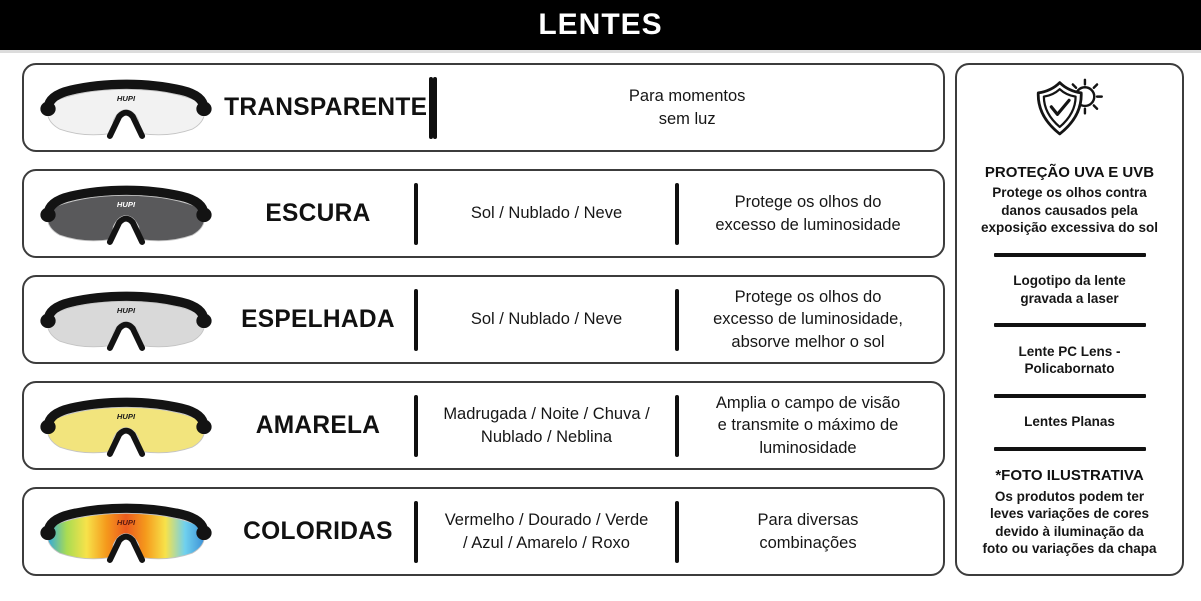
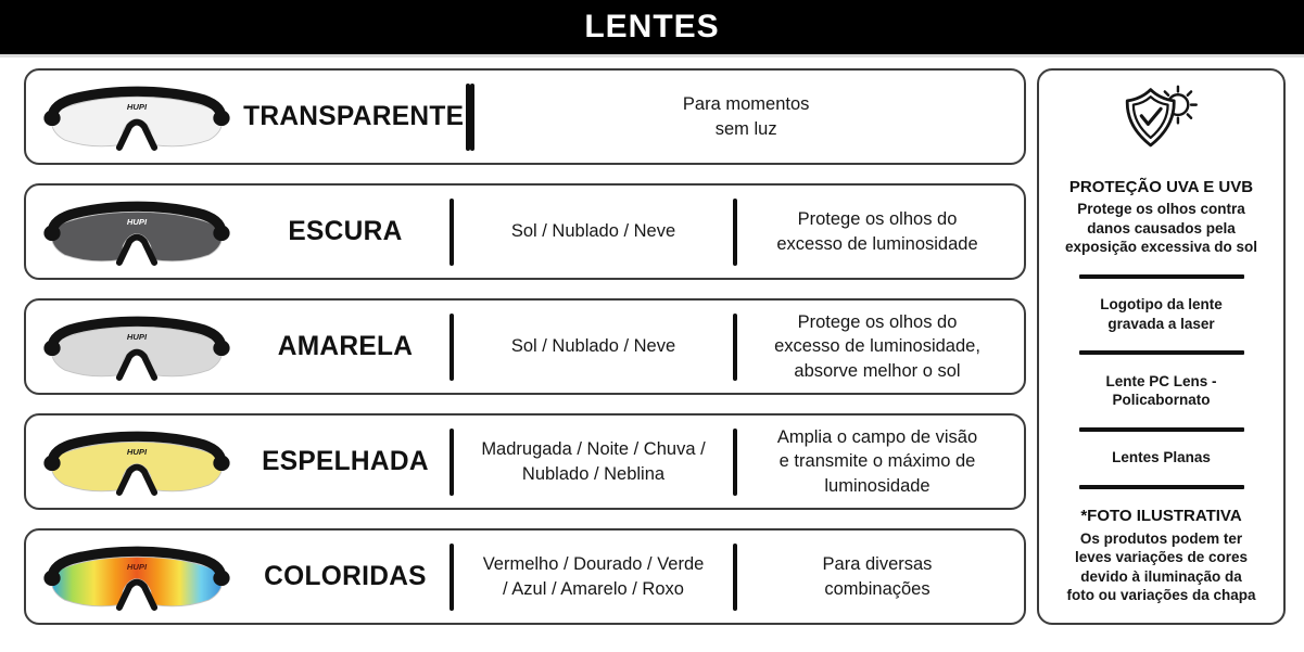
  LENTES
  HUPI
  TRANSPARENTE
  Para momentos
  sem luz
  HUPI
  ESCURA
  Sol / Nublado / Neve
  Protege os olhos do
  excesso de luminosidade
  HUPI
- ESPELHADA
+ AMARELA
  Sol / Nublado / Neve
  Protege os olhos do
  excesso de luminosidade,
  absorve melhor o sol
  HUPI
- AMARELA
+ ESPELHADA
  Madrugada / Noite / Chuva /
  Nublado / Neblina
  Amplia o campo de visão
  e transmite o máximo de
  luminosidade
  HUPI
  COLORIDAS
  Vermelho / Dourado / Verde
  / Azul / Amarelo / Roxo
  Para diversas
  combinações
  PROTEÇÃO UVA E UVB
  Protege os olhos contra
  danos causados pela
  exposição excessiva do sol
  Logotipo da lente
  gravada a laser
  Lente PC Lens -
  Policabornato
  Lentes Planas
  *FOTO ILUSTRATIVA
  Os produtos podem ter
  leves variações de cores
  devido à iluminação da
  foto ou variações da chapa
